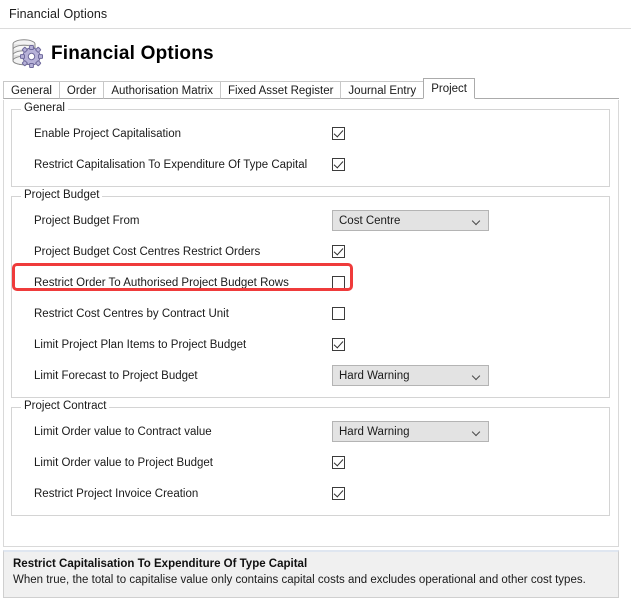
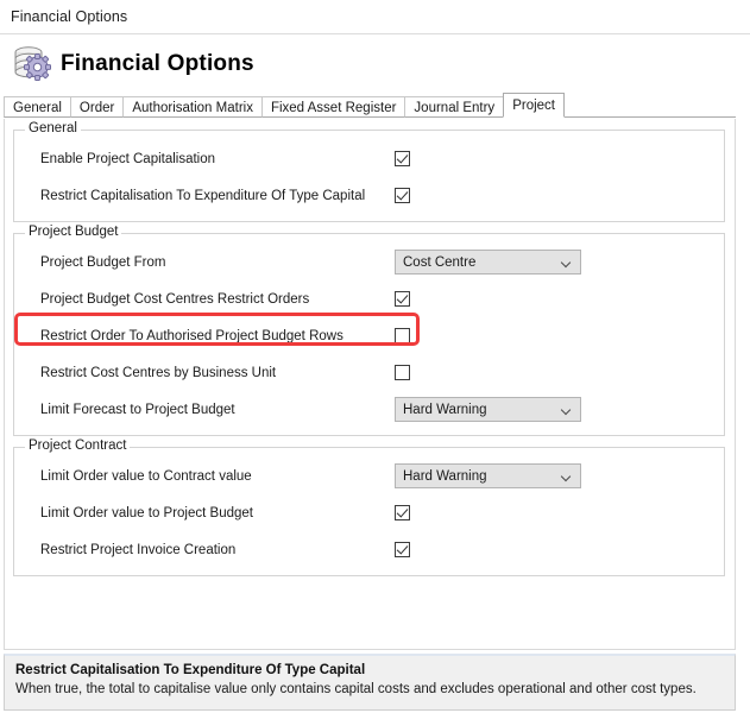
  Financial Options
  Financial Options
  General
  Order
  Authorisation Matrix
  Fixed Asset Register
  Journal Entry
  Project
  General
  Enable Project Capitalisation
  Restrict Capitalisation To Expenditure Of Type Capital
  Project Budget
  Project Budget From
  Cost Centre
  Project Budget Cost Centres Restrict Orders
  Restrict Order To Authorised Project Budget Rows
- Restrict Cost Centres by Contract Unit
+ Restrict Cost Centres by Business Unit
- Limit Project Plan Items to Project Budget
  Limit Forecast to Project Budget
  Hard Warning
  Project Contract
  Limit Order value to Contract value
  Hard Warning
  Limit Order value to Project Budget
  Restrict Project Invoice Creation
  Restrict Capitalisation To Expenditure Of Type Capital
  When true, the total to capitalise value only contains capital costs and excludes operational and other cost types.
